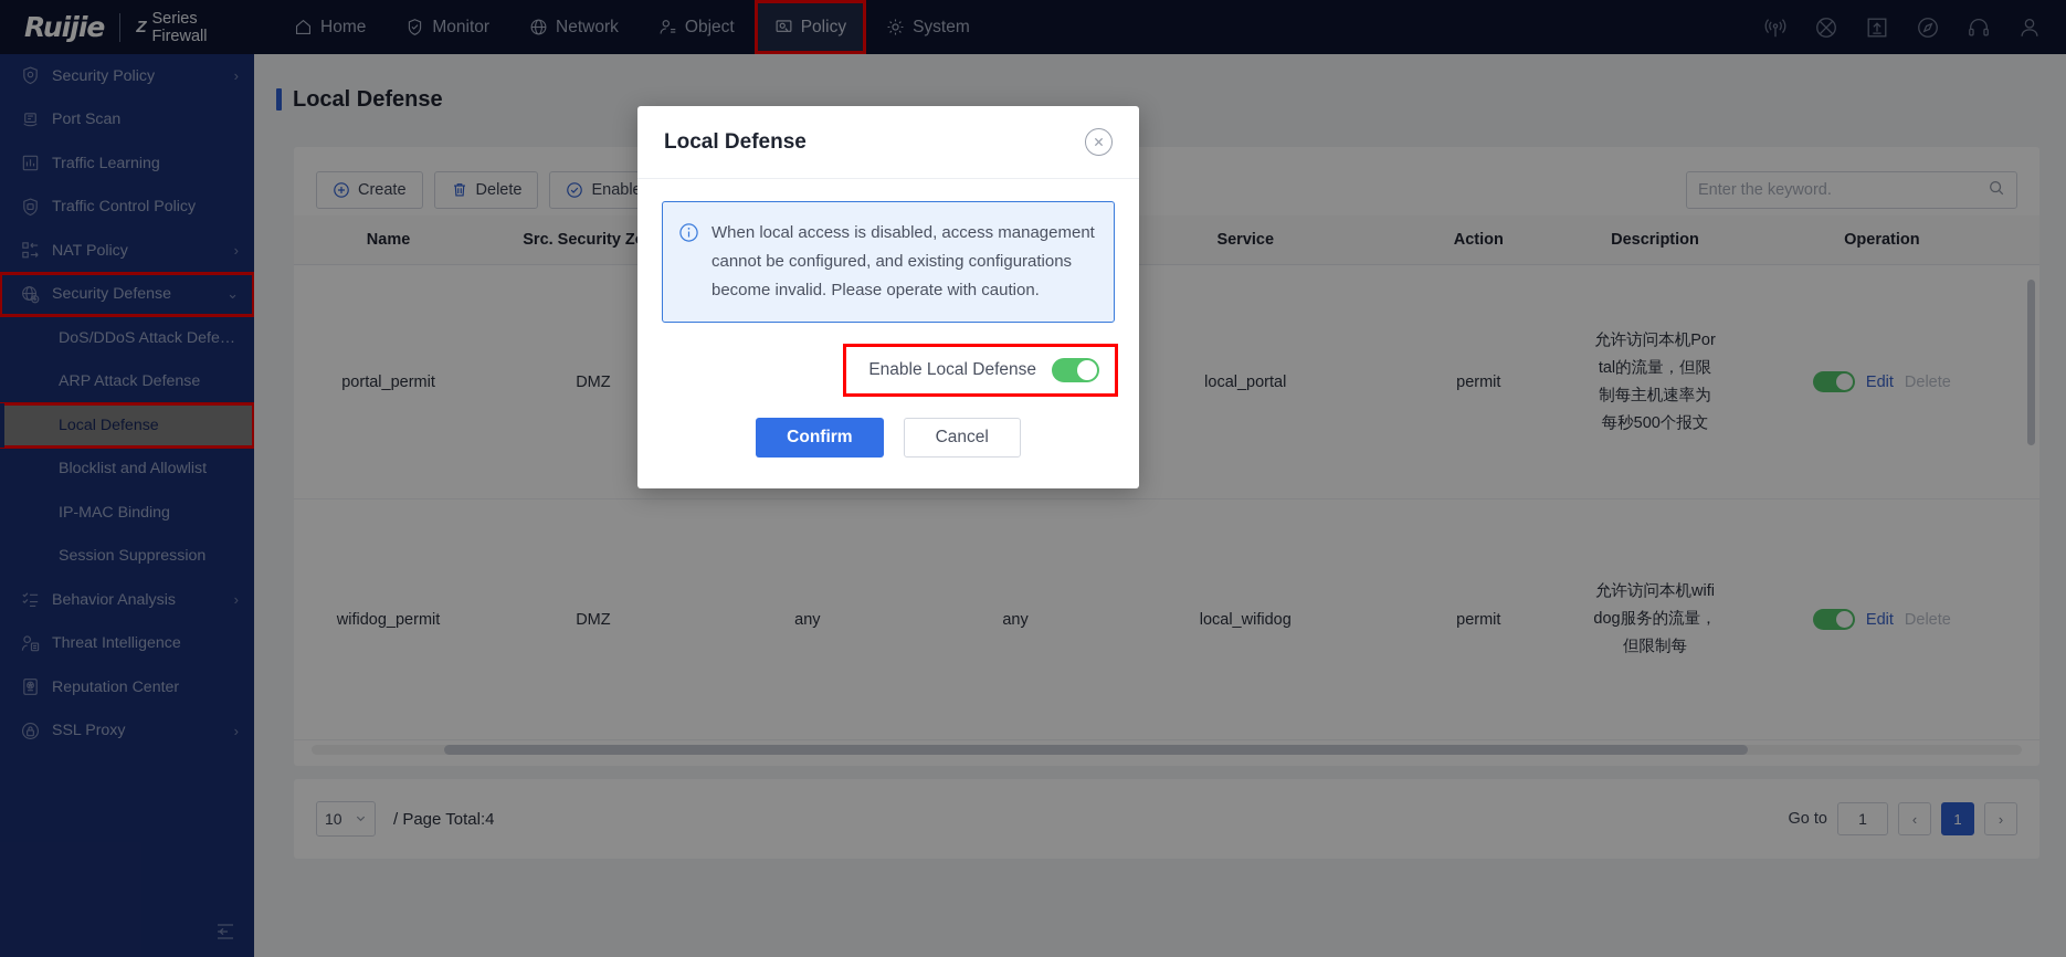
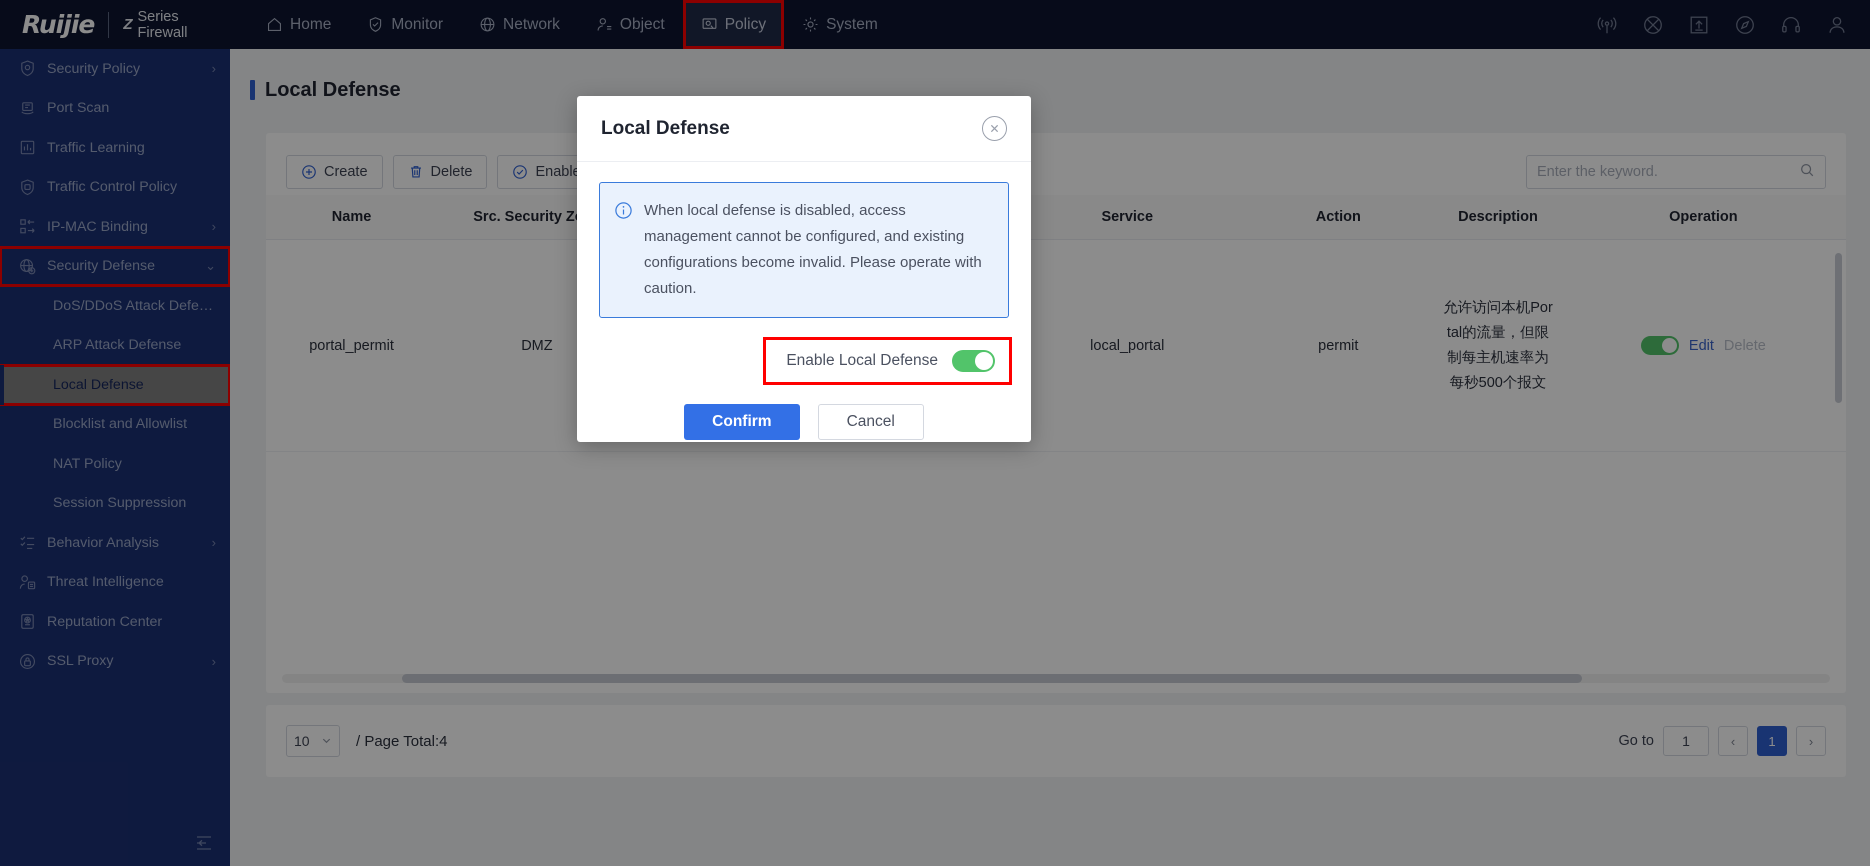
  Ruijie
  Z
  Series Firewall
  Home
  Monitor
  Network
  Object
  Policy
  System
  Security Policy
  ›
  Port Scan
  Traffic Learning
  Traffic Control Policy
- NAT Policy
+ IP-MAC Binding
  ›
  Security Defense
  ⌄
  DoS/DDoS Attack Defens
  ARP Attack Defense
  Local Defense
  Blocklist and Allowlist
- IP-MAC Binding
+ NAT Policy
  Session Suppression
  Behavior Analysis
  ›
  Threat Intelligence
  Reputation Center
  SSL Proxy
  ›
  Local Defense
  Create
  Delete
  Enabl
  Enter the keyword.
  portal_permit	DMZ			local_portal	permit	允许访问本机Portal的流量，但限制每主机速率为每秒500个报文	Edit Delete
- wifidog_permit	DMZ	any	any	local_wifidog	permit	允许访问本机wifidog服务的流量，但限制每	Edit Delete
  10
  / Page Total:4
  Go to
  1
  ‹
  1
  ›
  Local Defense
- When local access is disabled, access management cannot be configured, and existing configurations become invalid. Please operate with caution.
+ When local defense is disabled, access management cannot be configured, and existing configurations become invalid. Please operate with caution.
  Enable Local Defense
  Confirm
  Cancel
